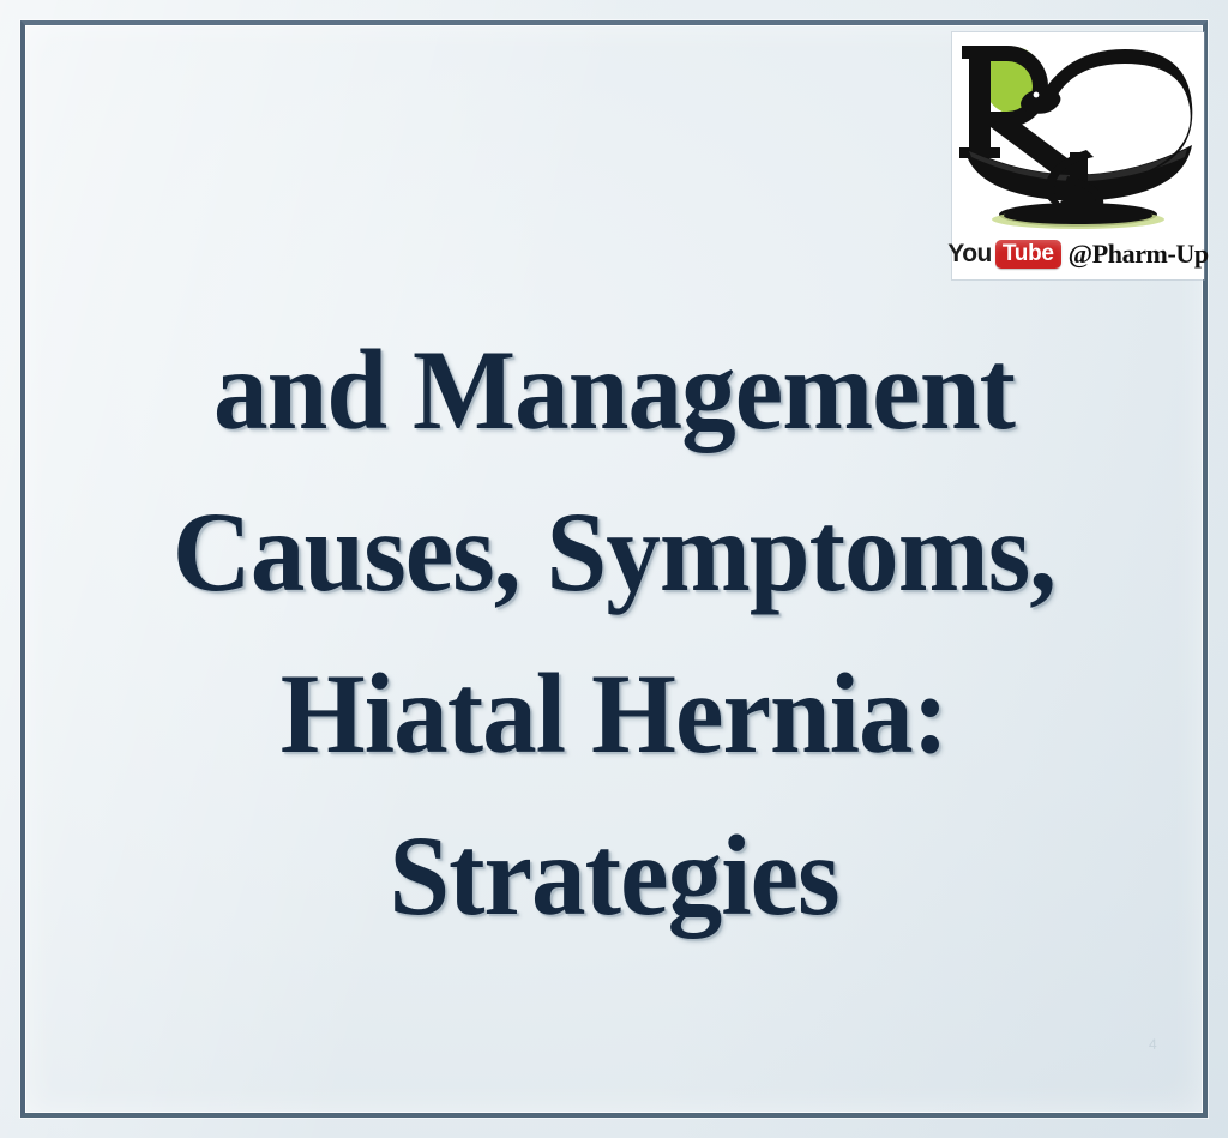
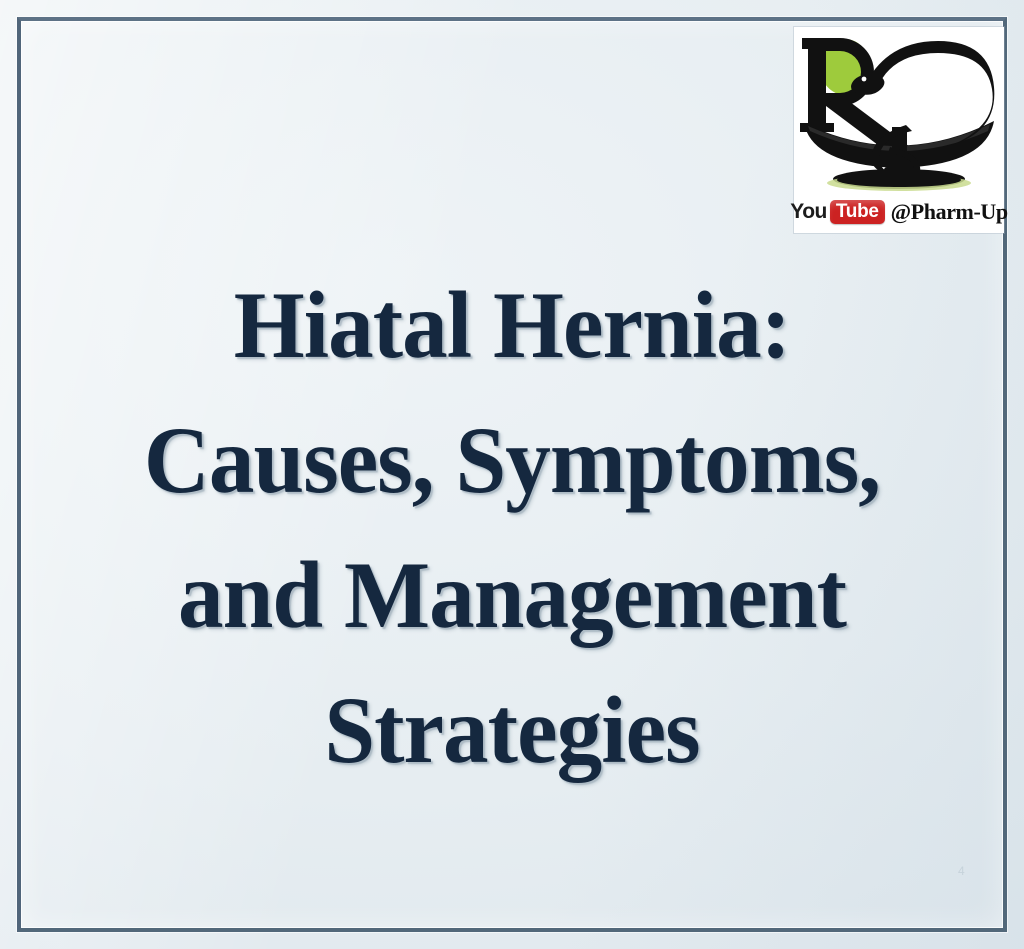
  You
  Tube
  @Pharm-Up
- and Management
+ Hiatal Hernia:
  Causes, Symptoms,
- Hiatal Hernia:
+ and Management
  Strategies
